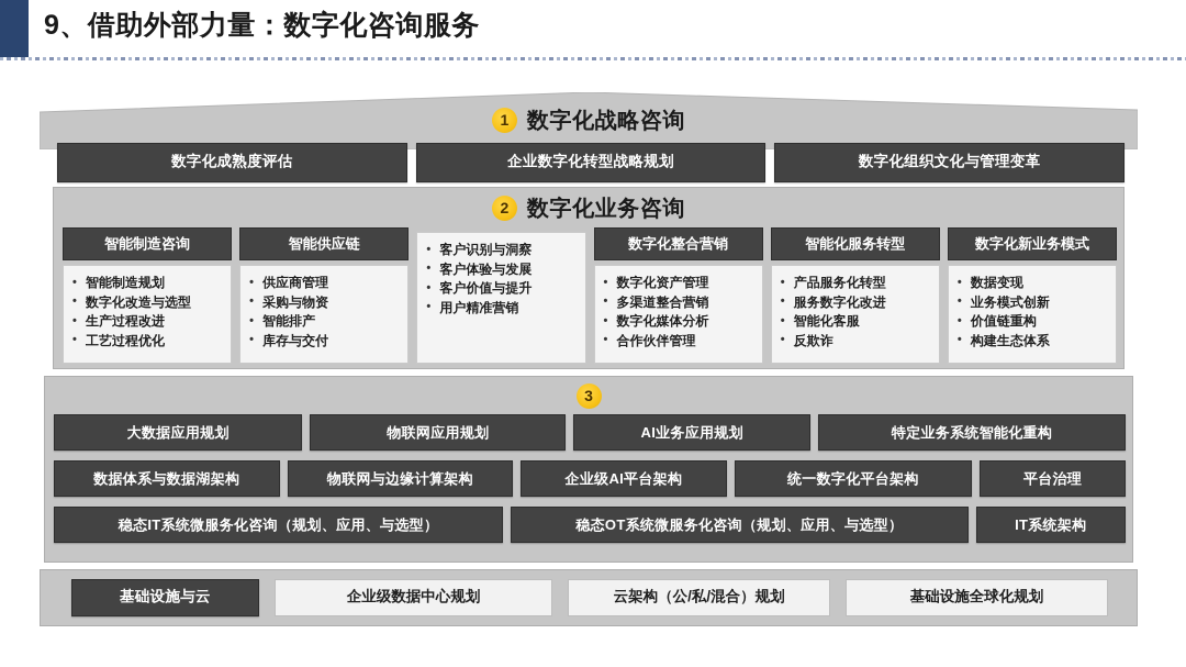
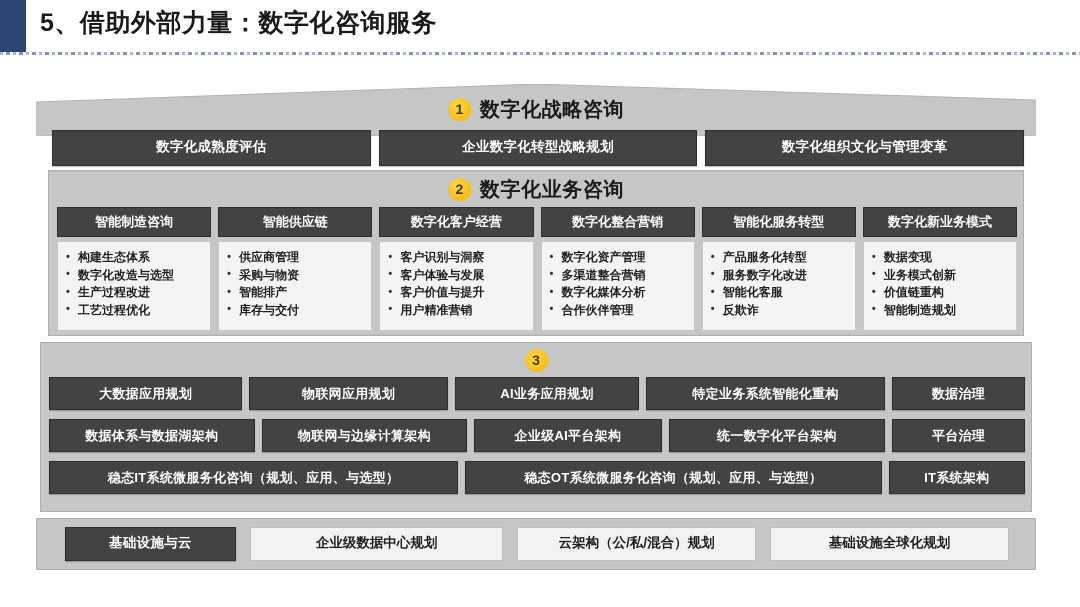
- 9、借助外部力量：数字化咨询服务
+ 5、借助外部力量：数字化咨询服务
  1
  数字化战略咨询
  数字化成熟度评估
  企业数字化转型战略规划
  数字化组织文化与管理变革
  2
  数字化业务咨询
  智能制造咨询
- 智能制造规划
+ 构建生态体系
  数字化改造与选型
  生产过程改进
  工艺过程优化
  智能供应链
  供应商管理
  采购与物资
  智能排产
  库存与交付
+ 数字化客户经营
  客户识别与洞察
  客户体验与发展
  客户价值与提升
  用户精准营销
  数字化整合营销
  数字化资产管理
  多渠道整合营销
  数字化媒体分析
  合作伙伴管理
  智能化服务转型
  产品服务化转型
  服务数字化改进
  智能化客服
  反欺诈
  数字化新业务模式
  数据变现
  业务模式创新
  价值链重构
- 构建生态体系
+ 智能制造规划
  3
  大数据应用规划
  物联网应用规划
  AI业务应用规划
  特定业务系统智能化重构
+ 数据治理
  数据体系与数据湖架构
  物联网与边缘计算架构
  企业级AI平台架构
  统一数字化平台架构
  平台治理
  稳态IT系统微服务化咨询（规划、应用、与选型）
  稳态OT系统微服务化咨询（规划、应用、与选型）
  IT系统架构
  基础设施与云
  企业级数据中心规划
  云架构（公/私/混合）规划
  基础设施全球化规划
